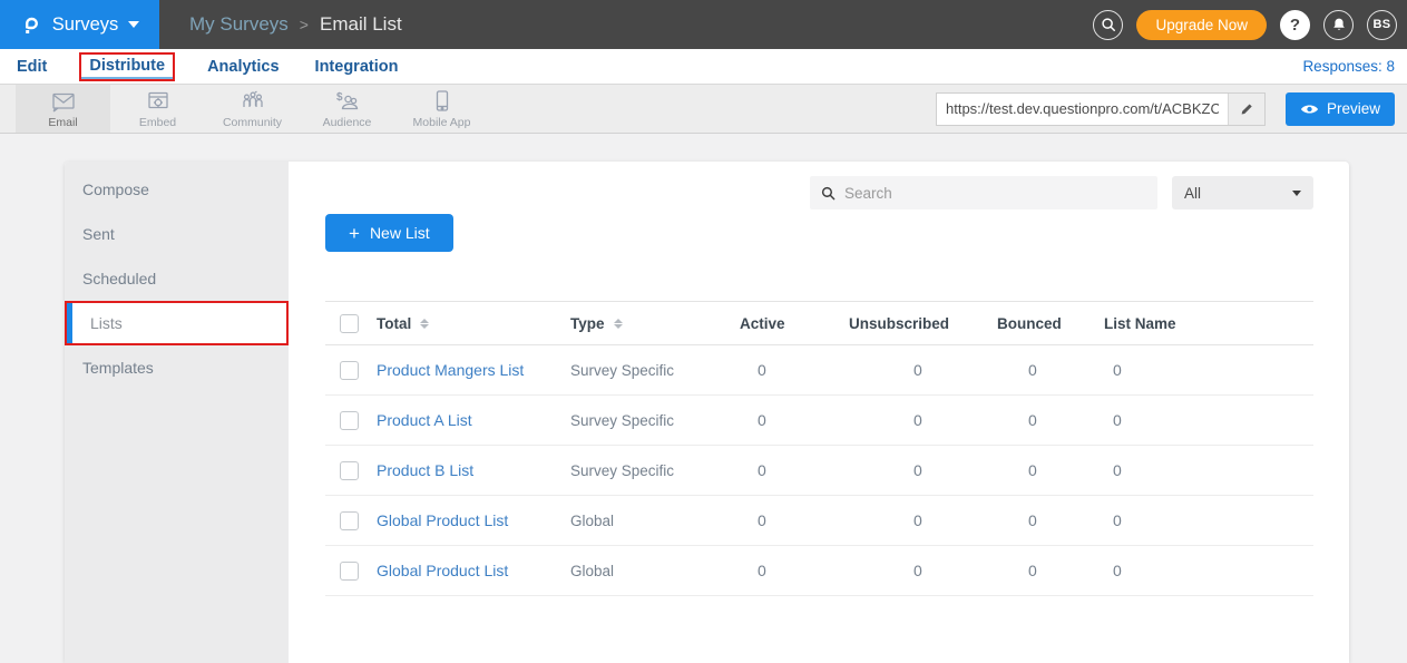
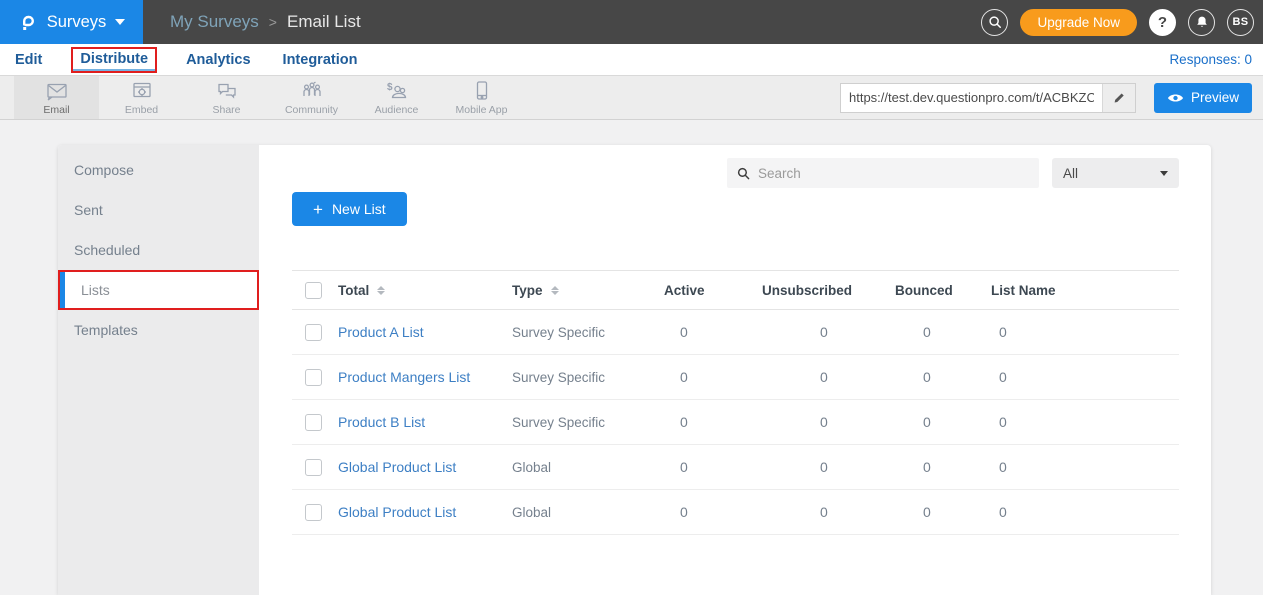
  Surveys
  My Surveys
  >
  Email List
  Upgrade Now
  ?
  BS
  Edit
  Distribute
  Analytics
  Integration
- Responses: 8
+ Responses: 0
  Email
  Embed
+ Share
  Community
  $
  Audience
  Mobile App
  https://test.dev.questionpro.com/t/ACBKZC
  Preview
  Compose
  Sent
  Scheduled
  Lists
  Templates
  Search
  All
  +
  New List
  Total
  Type
  Active
  Unsubscribed
  Bounced
  List Name
- Product Mangers List
+ Product A List
  Survey Specific
  0
  0
  0
  0
- Product A List
+ Product Mangers List
  Survey Specific
  0
  0
  0
  0
  Product B List
  Survey Specific
  0
  0
  0
  0
  Global Product List
  Global
  0
  0
  0
  0
  Global Product List
  Global
  0
  0
  0
  0
